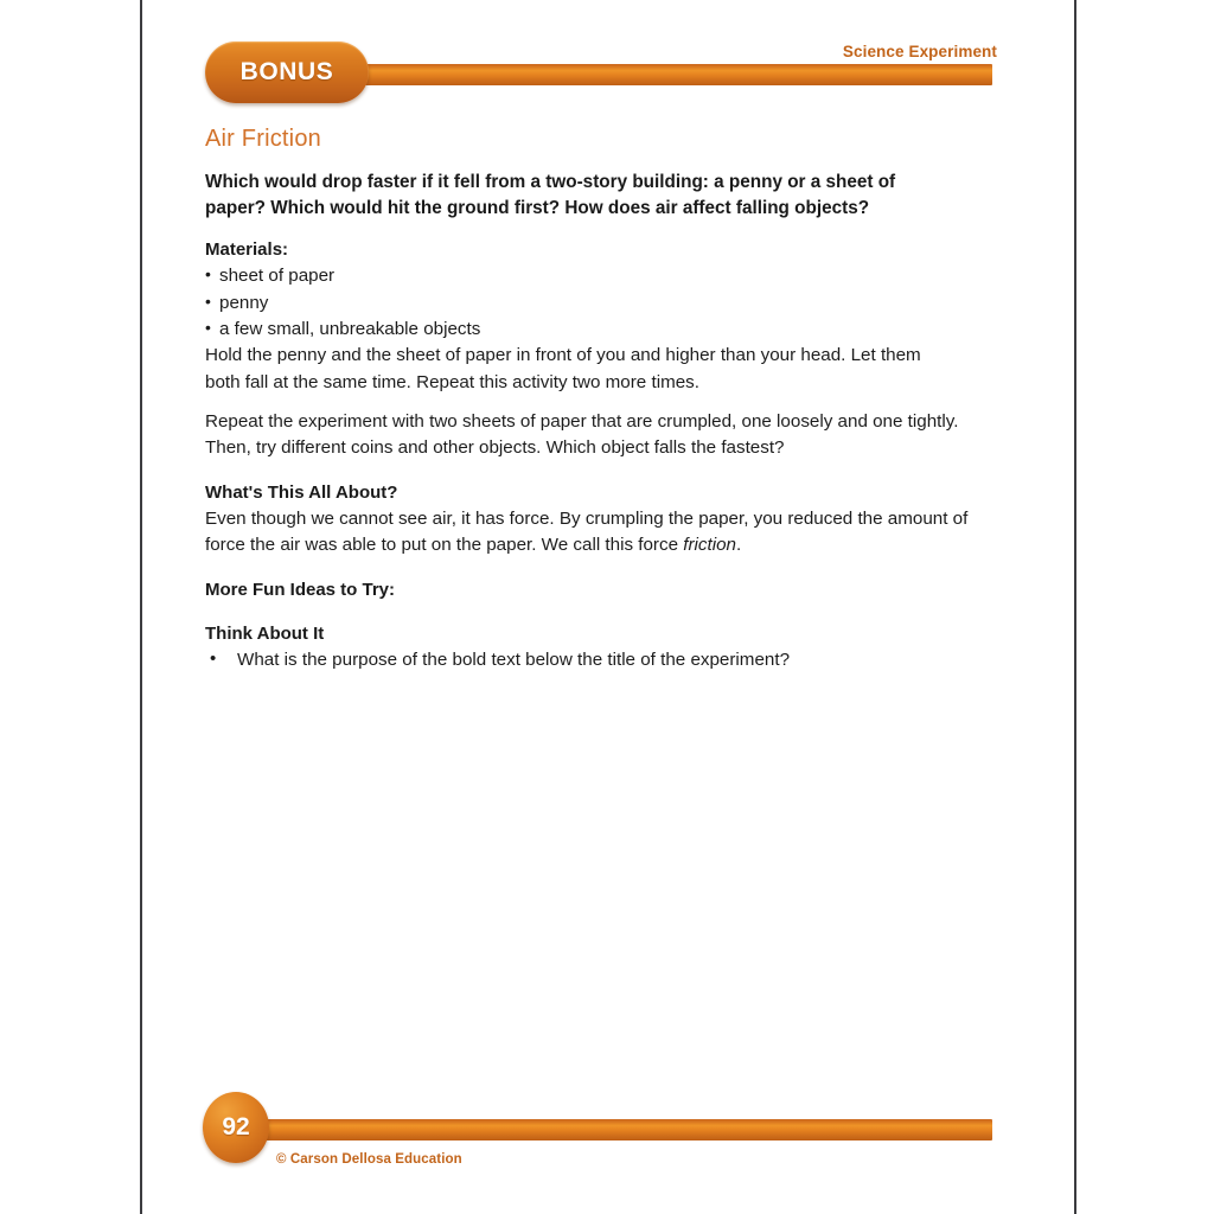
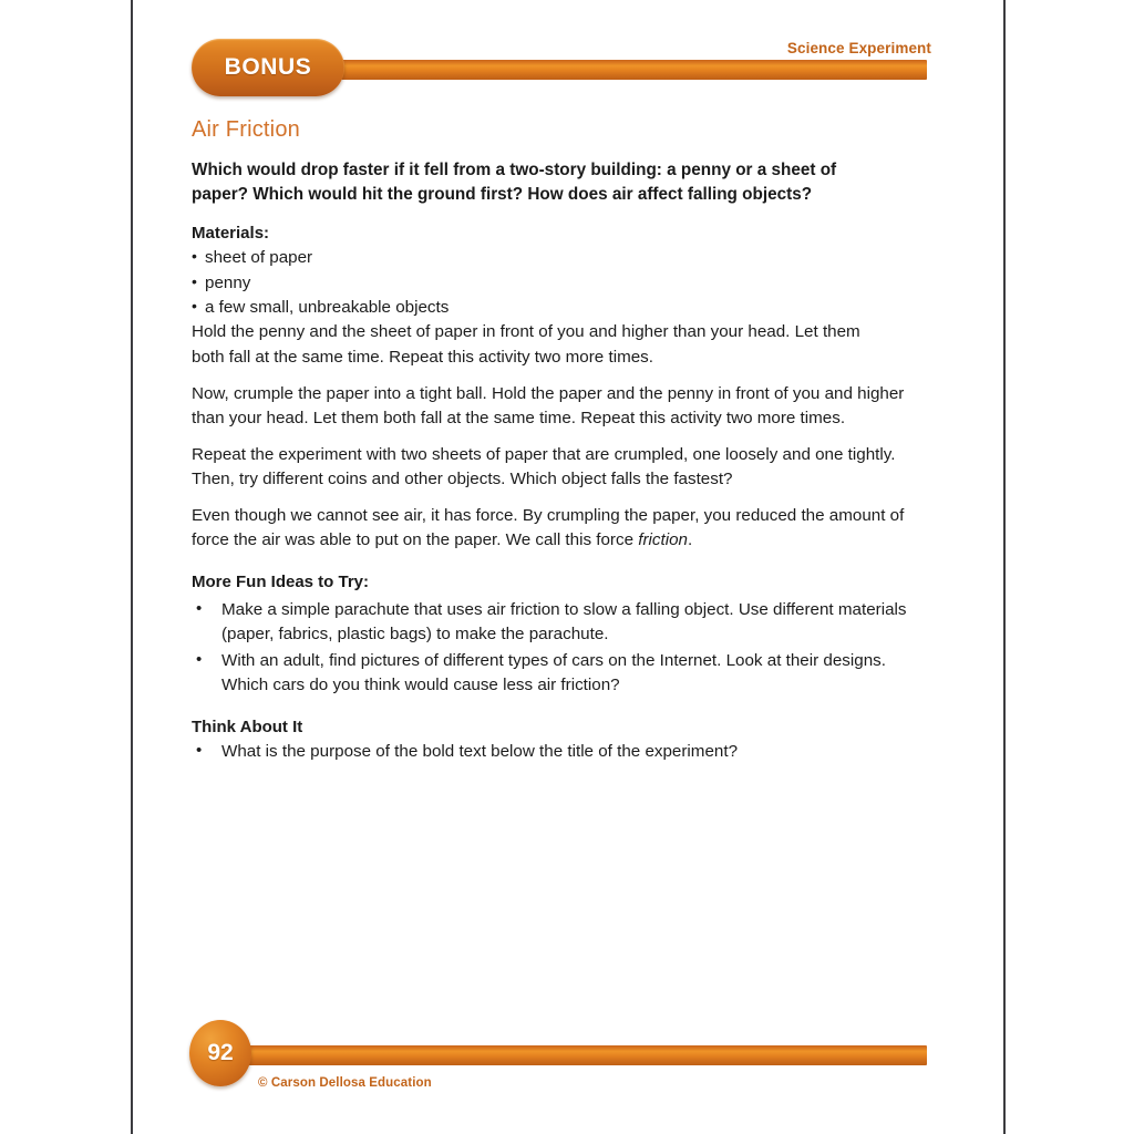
  Science Experiment
  BONUS
  Air Friction
  Which would drop faster if it fell from a two-story building: a penny or a sheet of paper? Which would hit the ground first? How does air affect falling objects?
  Materials:
  sheet of paper
  penny
  a few small, unbreakable objects
  Hold the penny and the sheet of paper in front of you and higher than your head. Let them both fall at the same time. Repeat this activity two more times.
+ Now, crumple the paper into a tight ball. Hold the paper and the penny in front of you and higher than your head. Let them both fall at the same time. Repeat this activity two more times.
  Repeat the experiment with two sheets of paper that are crumpled, one loosely and one tightly. Then, try different coins and other objects. Which object falls the fastest?
- What's This All About?
  Even though we cannot see air, it has force. By crumpling the paper, you reduced the amount of force the air was able to put on the paper. We call this force friction.
  More Fun Ideas to Try:
+ Make a simple parachute that uses air friction to slow a falling object. Use different materials (paper, fabrics, plastic bags) to make the parachute.
+ With an adult, find pictures of different types of cars on the Internet. Look at their designs. Which cars do you think would cause less air friction?
  Think About It
  What is the purpose of the bold text below the title of the experiment?
  92
  © Carson Dellosa Education
